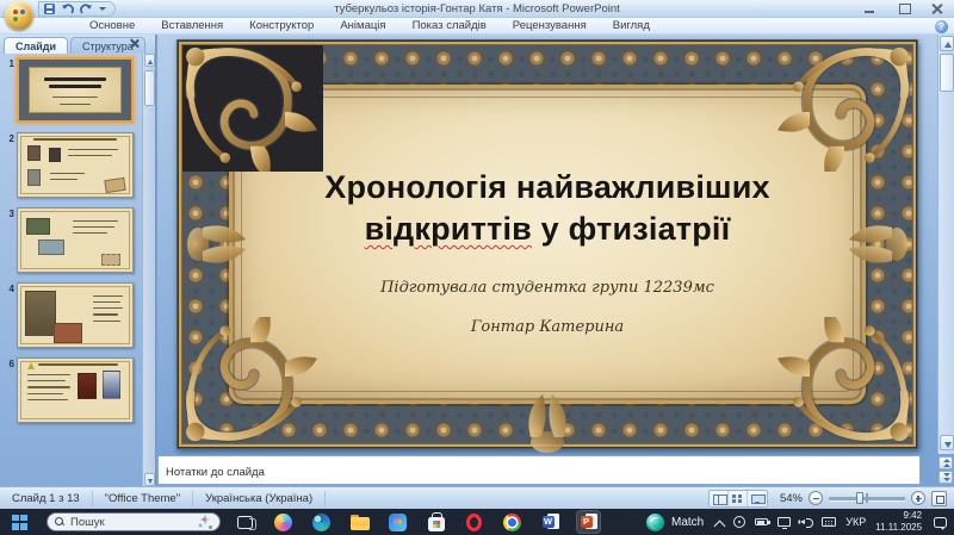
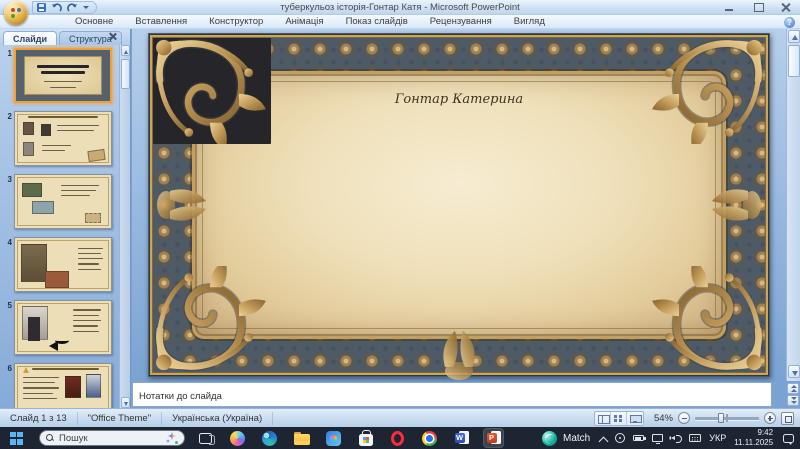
  туберкульоз історія-Гонтар Катя - Microsoft PowerPoint
  Основне
  Вставлення
  Конструктор
  Анімація
  Показ слайдів
  Рецензування
  Вигляд
  ?
  Слайди
  Структур
  1
  2
  3
  4
+ 5
  6
- Хронологія найважливіших відкриттів у фтизіатрії
- Підготувала студентка групи 12239мс
  Гонтар Катерина
  Нотатки до слайда
  Слайд 1 з 13
  "Office Theme"
  Українська (Україна)
  54%
  Пошук
  W
  P
  Match
  УКР
  9:42
  11.11.2025
